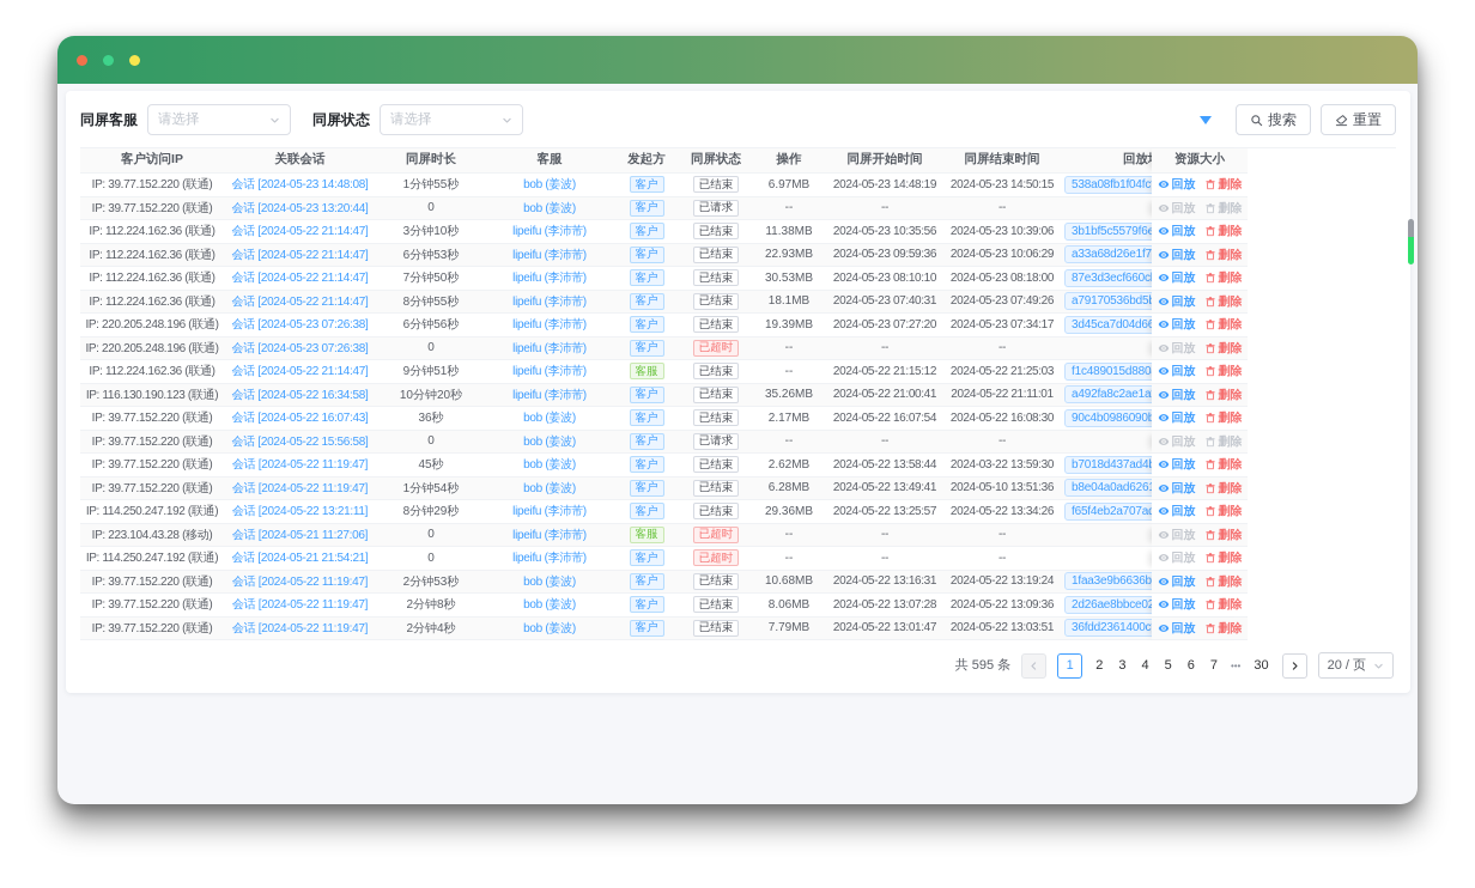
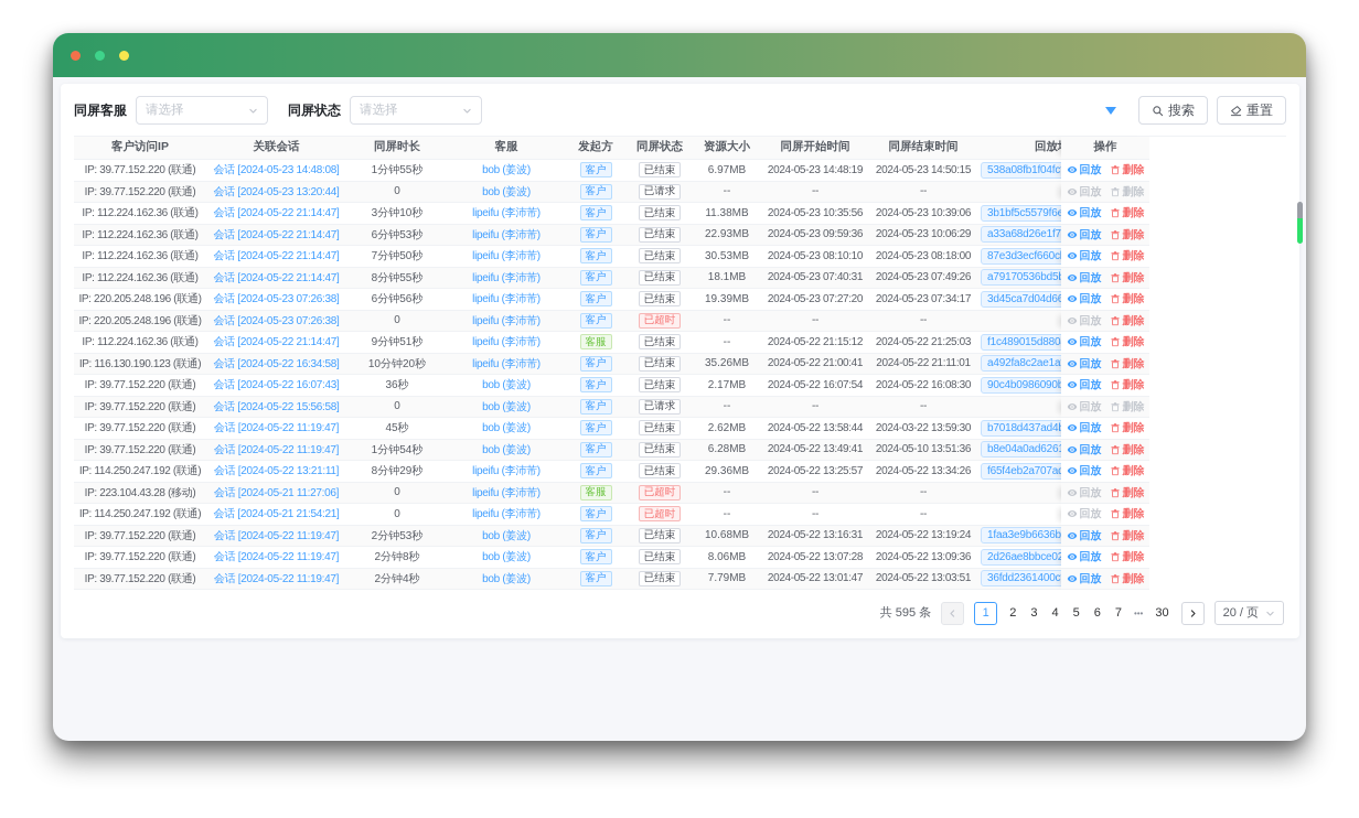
  同屏客服
  请选择
  同屏状态
  请选择
  搜索
  重置
  客户访问IP
  关联会话
  同屏时长
  客服
  发起方
  同屏状态
- 操作
+ 资源大小
  同屏开始时间
  同屏结束时间
- 资源大小
+ 操作
  IP: 39.77.152.220 (联通)
  会话 [2024-05-23 14:48:08]
  1分钟55秒
  bob (姜波)
  客户
  已结束
  6.97MB
  2024-05-23 14:48:19
  2024-05-23 14:50:15
  538a08fb1f04fc
  回放
  删除
  IP: 39.77.152.220 (联通)
  会话 [2024-05-23 13:20:44]
  0
  bob (姜波)
  客户
  已请求
  --
  --
  --
  回放
  删除
  IP: 112.224.162.36 (联通)
  会话 [2024-05-22 21:14:47]
  3分钟10秒
  lipeifu (李沛芾)
  客户
  已结束
  11.38MB
  2024-05-23 10:35:56
  2024-05-23 10:39:06
  3b1bf5c5579f6
  回放
  删除
  IP: 112.224.162.36 (联通)
  会话 [2024-05-22 21:14:47]
  6分钟53秒
  lipeifu (李沛芾)
  客户
  已结束
  22.93MB
  2024-05-23 09:59:36
  2024-05-23 10:06:29
  a33a68d26e1f7
  回放
  删除
  IP: 112.224.162.36 (联通)
  会话 [2024-05-22 21:14:47]
  7分钟50秒
  lipeifu (李沛芾)
  客户
  已结束
  30.53MB
  2024-05-23 08:10:10
  2024-05-23 08:18:00
  87e3d3ecf660c
  回放
  删除
  IP: 112.224.162.36 (联通)
  会话 [2024-05-22 21:14:47]
  8分钟55秒
  lipeifu (李沛芾)
  客户
  已结束
  18.1MB
  2024-05-23 07:40:31
  2024-05-23 07:49:26
  a79170536bd5
  回放
  删除
  IP: 220.205.248.196 (联通)
  会话 [2024-05-23 07:26:38]
  6分钟56秒
  lipeifu (李沛芾)
  客户
  已结束
  19.39MB
  2024-05-23 07:27:20
  2024-05-23 07:34:17
  3d45ca7d04d6
  回放
  删除
  IP: 220.205.248.196 (联通)
  会话 [2024-05-23 07:26:38]
  0
  lipeifu (李沛芾)
  客户
  已超时
  --
  --
  --
  回放
  删除
  IP: 112.224.162.36 (联通)
  会话 [2024-05-22 21:14:47]
  9分钟51秒
  lipeifu (李沛芾)
  客服
  已结束
  --
  2024-05-22 21:15:12
  2024-05-22 21:25:03
  f1c489015d880
  回放
  删除
  IP: 116.130.190.123 (联通)
  会话 [2024-05-22 16:34:58]
  10分钟20秒
  lipeifu (李沛芾)
  客户
  已结束
  35.26MB
  2024-05-22 21:00:41
  2024-05-22 21:11:01
  a492fa8c2ae1a
  回放
  删除
  IP: 39.77.152.220 (联通)
  会话 [2024-05-22 16:07:43]
  36秒
  bob (姜波)
  客户
  已结束
  2.17MB
  2024-05-22 16:07:54
  2024-05-22 16:08:30
  90c4b0986090
  回放
  删除
  IP: 39.77.152.220 (联通)
  会话 [2024-05-22 15:56:58]
  0
  bob (姜波)
  客户
  已请求
  --
  --
  --
  回放
  删除
  IP: 39.77.152.220 (联通)
  会话 [2024-05-22 11:19:47]
  45秒
  bob (姜波)
  客户
  已结束
  2.62MB
  2024-05-22 13:58:44
  2024-03-22 13:59:30
  b7018d437ad4
  回放
  删除
  IP: 39.77.152.220 (联通)
  会话 [2024-05-22 11:19:47]
  1分钟54秒
  bob (姜波)
  客户
  已结束
  6.28MB
  2024-05-22 13:49:41
  2024-05-10 13:51:36
  b8e04a0ad626
  回放
  删除
  IP: 114.250.247.192 (联通)
  会话 [2024-05-22 13:21:11]
  8分钟29秒
  lipeifu (李沛芾)
  客户
  已结束
  29.36MB
  2024-05-22 13:25:57
  2024-05-22 13:34:26
  f65f4eb2a707a
  回放
  删除
  IP: 223.104.43.28 (移动)
  会话 [2024-05-21 11:27:06]
  0
  lipeifu (李沛芾)
  客服
  已超时
  --
  --
  --
  回放
  删除
  IP: 114.250.247.192 (联通)
  会话 [2024-05-21 21:54:21]
  0
  lipeifu (李沛芾)
  客户
  已超时
  --
  --
  --
  回放
  删除
  IP: 39.77.152.220 (联通)
  会话 [2024-05-22 11:19:47]
  2分钟53秒
  bob (姜波)
  客户
  已结束
  10.68MB
  2024-05-22 13:16:31
  2024-05-22 13:19:24
  1faa3e9b6636b
  回放
  删除
  IP: 39.77.152.220 (联通)
  会话 [2024-05-22 11:19:47]
  2分钟8秒
  bob (姜波)
  客户
  已结束
  8.06MB
  2024-05-22 13:07:28
  2024-05-22 13:09:36
  2d26ae8bbce0
  回放
  删除
  IP: 39.77.152.220 (联通)
  会话 [2024-05-22 11:19:47]
  2分钟4秒
  bob (姜波)
  客户
  已结束
  7.79MB
  2024-05-22 13:01:47
  2024-05-22 13:03:51
  36fdd2361400c
  回放
  删除
  共 595 条
  1
  2
  3
  4
  5
  6
  7
  •••
  30
  20 / 页
